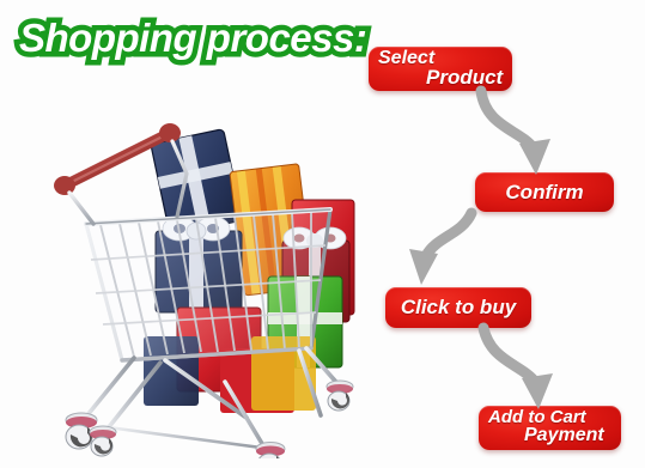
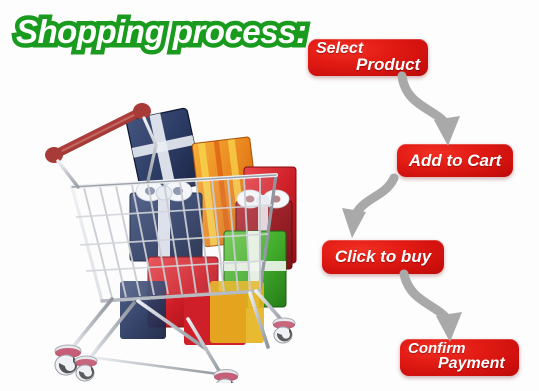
  Shopping process:
  Select
  Product
- Confirm
+ Add to Cart
  Click to buy
- Add to Cart
+ Confirm
  Payment
